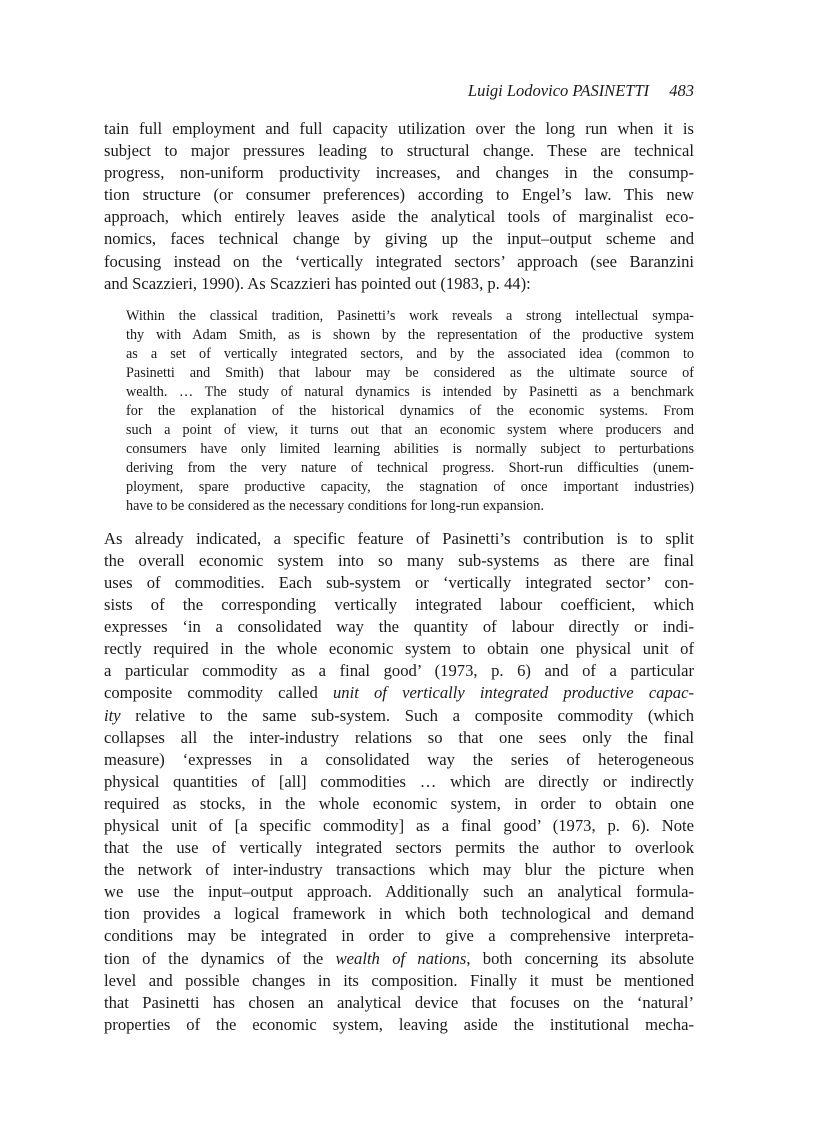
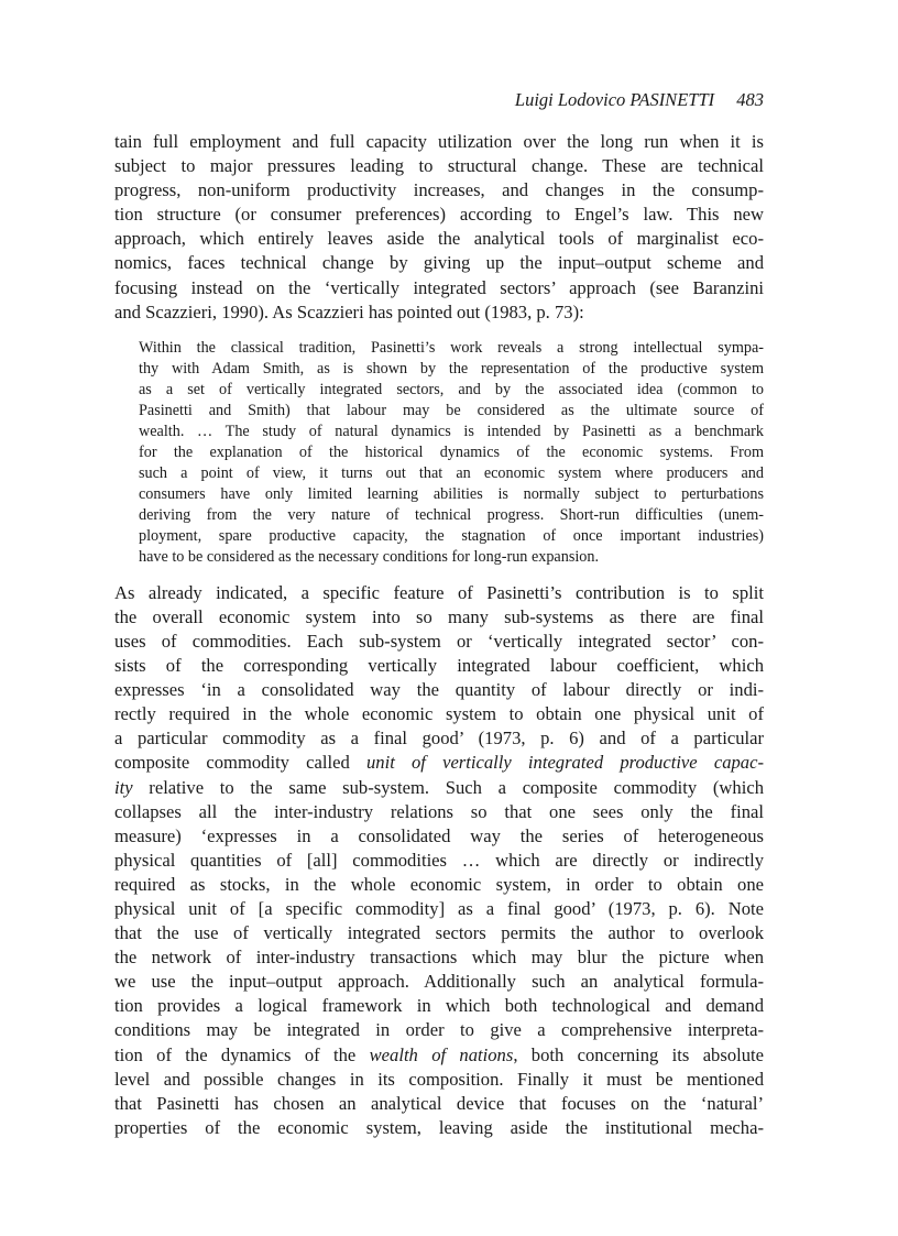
  Luigi Lodovico PASINETTI 483
  tain full employment and full capacity utilization over the long run when it is
  subject to major pressures leading to structural change. These are technical
  progress, non-uniform productivity increases, and changes in the consump-
  tion structure (or consumer preferences) according to Engel’s law. This new
  approach, which entirely leaves aside the analytical tools of marginalist eco-
  nomics, faces technical change by giving up the input–output scheme and
  focusing instead on the ‘vertically integrated sectors’ approach (see Baranzini
- and Scazzieri, 1990). As Scazzieri has pointed out (1983, p. 44):
+ and Scazzieri, 1990). As Scazzieri has pointed out (1983, p. 73):
  Within the classical tradition, Pasinetti’s work reveals a strong intellectual sympa-
  thy with Adam Smith, as is shown by the representation of the productive system
  as a set of vertically integrated sectors, and by the associated idea (common to
  Pasinetti and Smith) that labour may be considered as the ultimate source of
  wealth. … The study of natural dynamics is intended by Pasinetti as a benchmark
  for the explanation of the historical dynamics of the economic systems. From
  such a point of view, it turns out that an economic system where producers and
  consumers have only limited learning abilities is normally subject to perturbations
  deriving from the very nature of technical progress. Short-run difficulties (unem-
  ployment, spare productive capacity, the stagnation of once important industries)
  have to be considered as the necessary conditions for long-run expansion.
  As already indicated, a specific feature of Pasinetti’s contribution is to split
  the overall economic system into so many sub-systems as there are final
  uses of commodities. Each sub-system or ‘vertically integrated sector’ con-
  sists of the corresponding vertically integrated labour coefficient, which
  expresses ‘in a consolidated way the quantity of labour directly or indi-
  rectly required in the whole economic system to obtain one physical unit of
  a particular commodity as a final good’ (1973, p. 6) and of a particular
  composite commodity called unit of vertically integrated productive capac-
  ity relative to the same sub-system. Such a composite commodity (which
  collapses all the inter-industry relations so that one sees only the final
  measure) ‘expresses in a consolidated way the series of heterogeneous
  physical quantities of [all] commodities … which are directly or indirectly
  required as stocks, in the whole economic system, in order to obtain one
  physical unit of [a specific commodity] as a final good’ (1973, p. 6). Note
  that the use of vertically integrated sectors permits the author to overlook
  the network of inter-industry transactions which may blur the picture when
  we use the input–output approach. Additionally such an analytical formula-
  tion provides a logical framework in which both technological and demand
  conditions may be integrated in order to give a comprehensive interpreta-
  tion of the dynamics of the wealth of nations, both concerning its absolute
  level and possible changes in its composition. Finally it must be mentioned
  that Pasinetti has chosen an analytical device that focuses on the ‘natural’
  properties of the economic system, leaving aside the institutional mecha-
